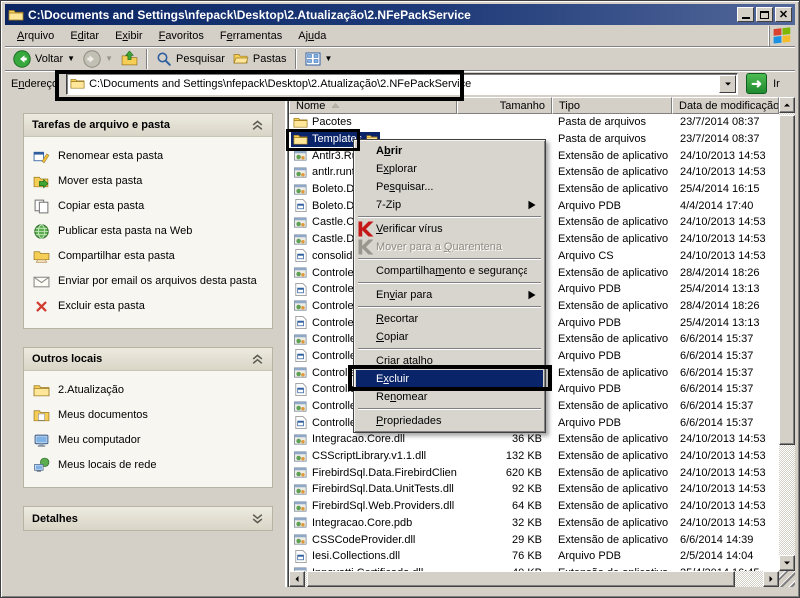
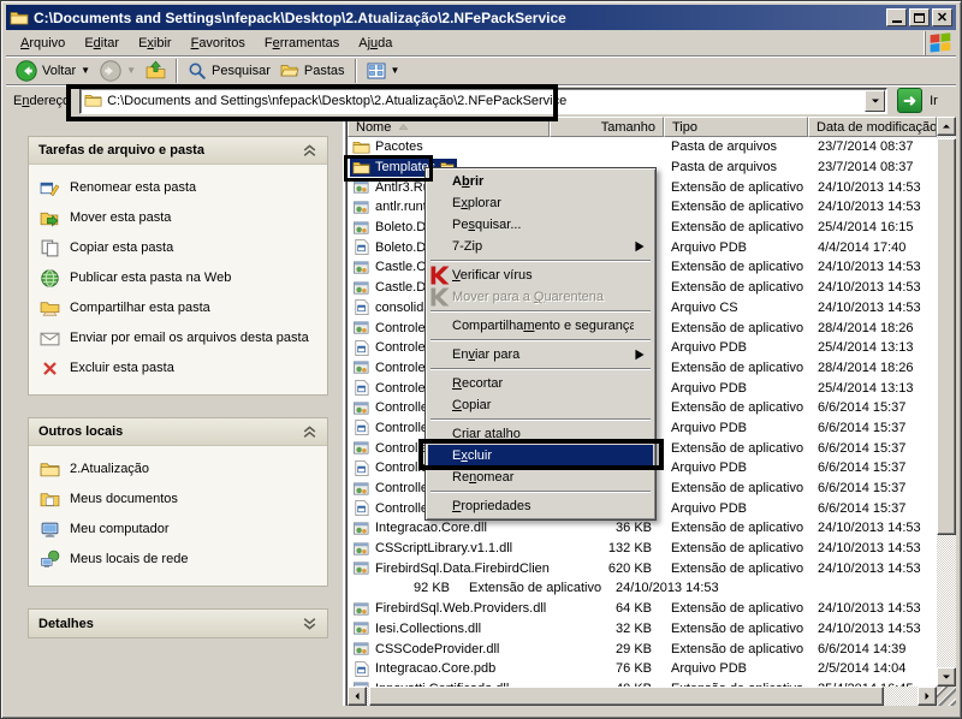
  C:\Documents and Settings\nfepack\Desktop\2.Atualização\2.NFePackService
  ✕
  Arquivo
  Editar
  Exibir
  Favoritos
  Ferramentas
  Ajuda
  Voltar
  ▼
  ▼
  Pesquisar
  Pastas
  ▼
  Endereço
  C:\Documents and Settings\nfepack\Desktop\2.Atualização\2.NFePackService
  ➜
  Ir
  Tarefas de arquivo e pasta
  Renomear esta pasta
  Mover esta pasta
  Copiar esta pasta
  Publicar esta pasta na Web
  Compartilhar esta pasta
  Enviar por email os arquivos desta pasta
  Excluir esta pasta
  Outros locais
  2.Atualização
  Meus documentos
  Meu computador
  Meus locais de rede
  Detalhes
  Nome
  Tamanho
  Tipo
  Data de modificação
  Pacotes
  Pasta de arquivos
  23/7/2014 08:37
  Templat
  Pasta de arquivos
  23/7/2014 08:37
  Antlr3.R
  Extensão de aplicativo
  24/10/2013 14:53
  antlr.run
  Extensão de aplicativo
  24/10/2013 14:53
  Boleto.D
  Extensão de aplicativo
  25/4/2014 16:15
  Boleto.D
  Arquivo PDB
  4/4/2014 17:40
  Castle.C
  Extensão de aplicativo
  24/10/2013 14:53
  Castle.D
  Extensão de aplicativo
  24/10/2013 14:53
  consolid
  Arquivo CS
  24/10/2013 14:53
  Controle
  Extensão de aplicativo
  28/4/2014 18:26
  Controle
  Arquivo PDB
  25/4/2014 13:13
  Controle
  Extensão de aplicativo
  28/4/2014 18:26
  Controle
  Arquivo PDB
  25/4/2014 13:13
  Controll
  Extensão de aplicativo
  6/6/2014 15:37
  Controll
  Arquivo PDB
  6/6/2014 15:37
  Controll
  Extensão de aplicativo
  6/6/2014 15:37
  Controll
  Arquivo PDB
  6/6/2014 15:37
  Controll
  Extensão de aplicativo
  6/6/2014 15:37
  Controll
  Arquivo PDB
  6/6/2014 15:37
  Integracao.Core.dll
  36 KB
  Extensão de aplicativo
  24/10/2013 14:53
  CSScriptLibrary.v1.1.dll
  132 KB
  Extensão de aplicativo
  24/10/2013 14:53
  FirebirdSql.Data.FirebirdClien
  620 KB
  Extensão de aplicativo
  24/10/2013 14:53
- FirebirdSql.Data.UnitTests.dll
  92 KB
  Extensão de aplicativo
  24/10/2013 14:53
  FirebirdSql.Web.Providers.dll
  64 KB
  Extensão de aplicativo
  24/10/2013 14:53
- Integracao.Core.pdb
+ Iesi.Collections.dll
  32 KB
  Extensão de aplicativo
  24/10/2013 14:53
  CSSCodeProvider.dll
  29 KB
  Extensão de aplicativo
  6/6/2014 14:39
- Iesi.Collections.dll
+ Integracao.Core.pdb
  76 KB
  Arquivo PDB
  2/5/2014 14:04
  Abrir
  Explorar
  Pesquisar...
  7-Zip
  Verificar vírus
  Mover para a Quarentena
  Compartilhamento e segurança
  Enviar para
  Recortar
  Copiar
  Criar atalho
  Excluir
  Renomear
  Propriedades
